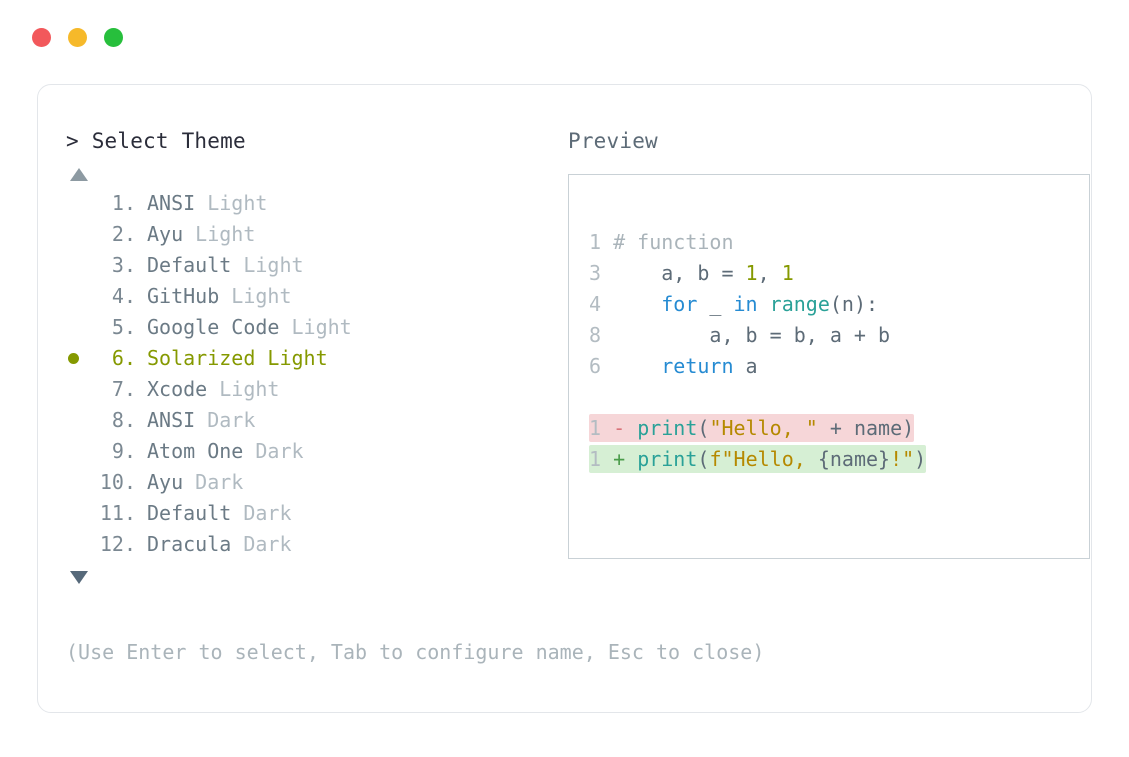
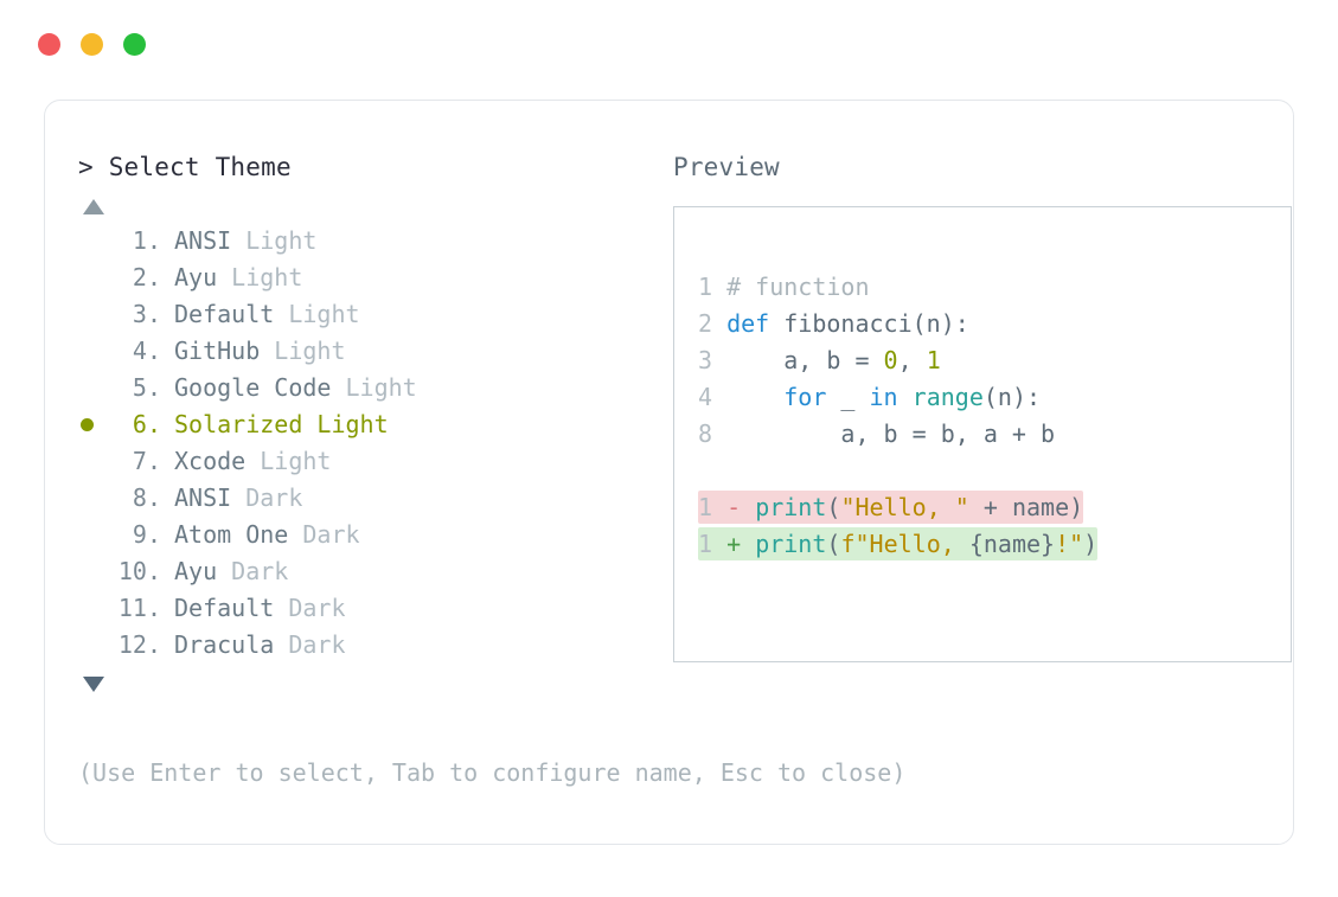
  > Select Theme
  1.
  ANSI
  Light
  2.
  Ayu
  Light
  3.
  Default
  Light
  4.
  GitHub
  Light
  5.
  Google Code
  Light
  6.
  Solarized
  Light
  7.
  Xcode
  Light
  8.
  ANSI
  Dark
  9.
  Atom One
  Dark
  10.
  Ayu
  Dark
  11.
  Default
  Dark
  12.
  Dracula
  Dark
  Preview
  1 # function
+ 2 def fibonacci(n):
- 3 a, b = 1, 1
+ 3 a, b = 0, 1
  4 for _ in range(n):
  8 a, b = b, a + b
- 6 return a
  1 - print("Hello, " + name)
  1 + print(f"Hello, {name}!")
  (Use Enter to select, Tab to configure name, Esc to close)
